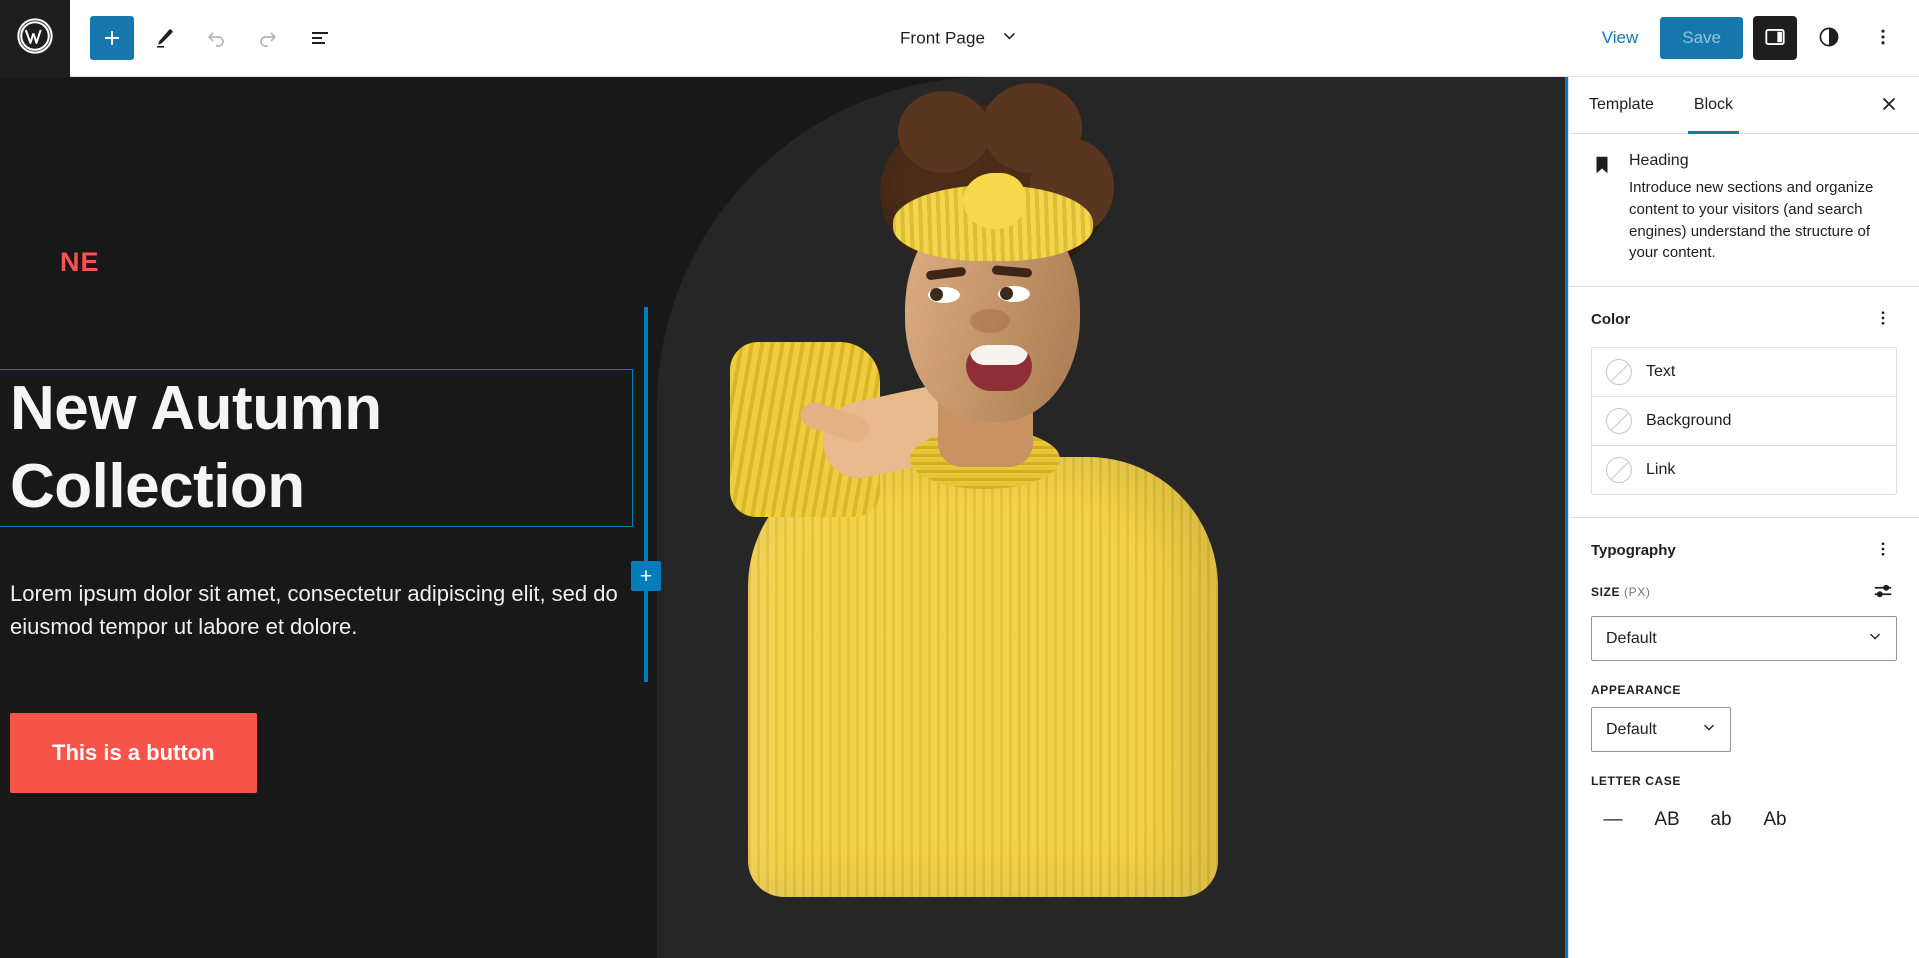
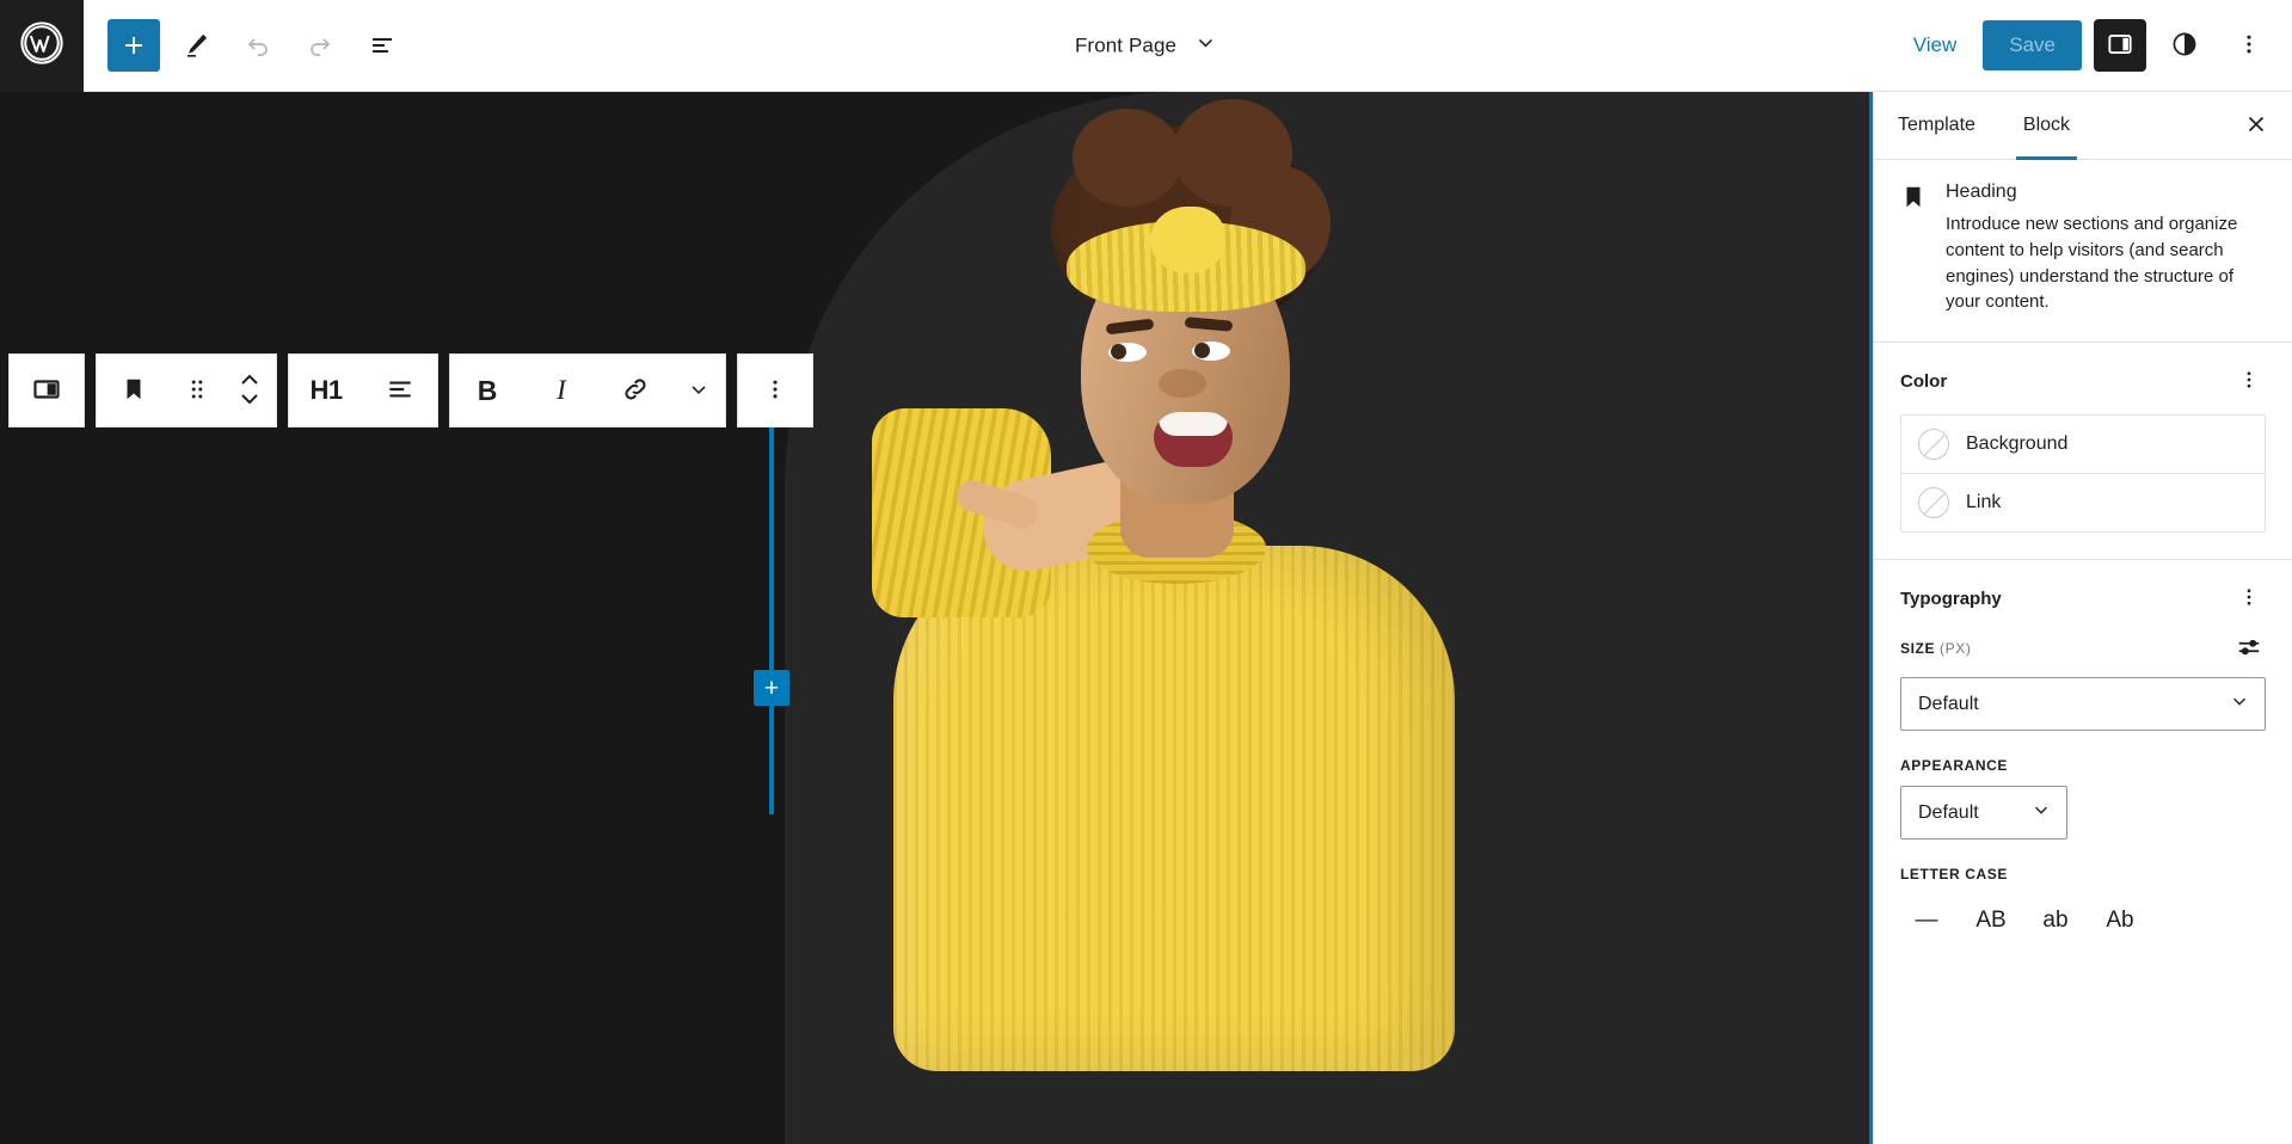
  Front Page
  View
  Save
- NE
- New Autumn Collection
- Lorem ipsum dolor sit amet, consectetur adipiscing elit, sed do eiusmod tempor ut labore et dolore.
- This is a button
  +
+ H1
+ B
+ I
  Template
  Block
  Heading
- Introduce new sections and organize content to your visitors (and search engines) understand the structure of your content.
+ Introduce new sections and organize content to help visitors (and search engines) understand the structure of your content.
  Color
- Text
  Background
  Link
  Typography
  SIZE (PX)
  Default
  APPEARANCE
  Default
  LETTER CASE
  —
  AB
  ab
  Ab
